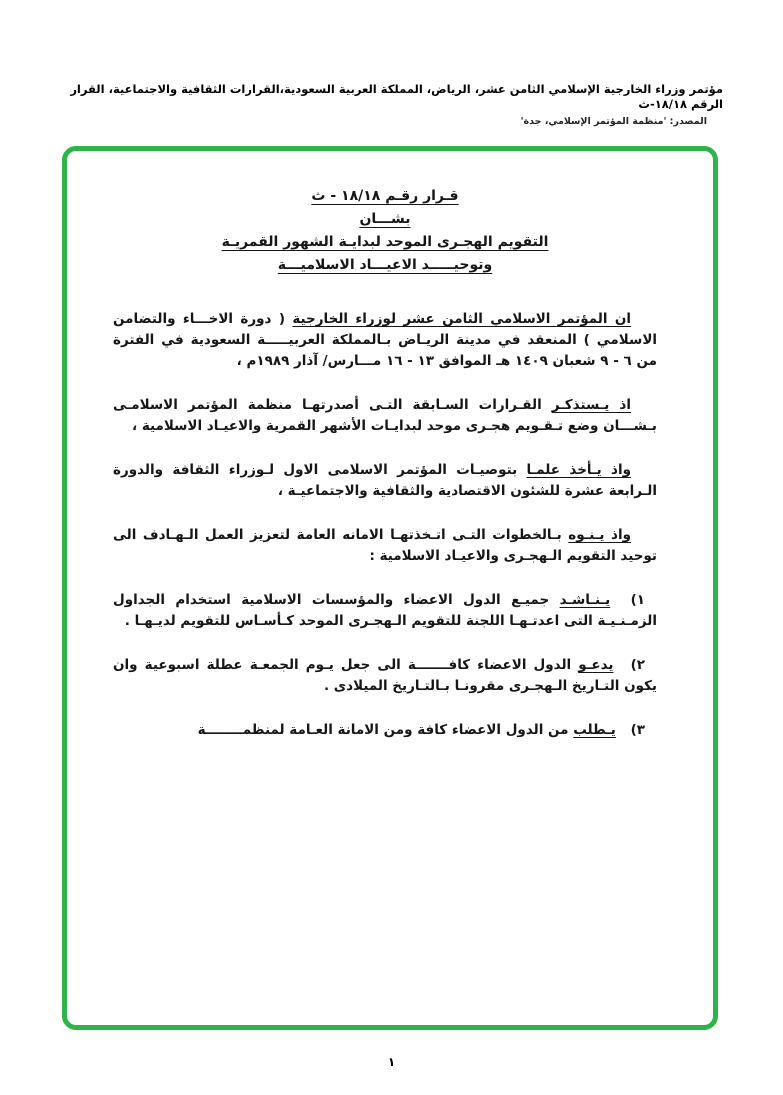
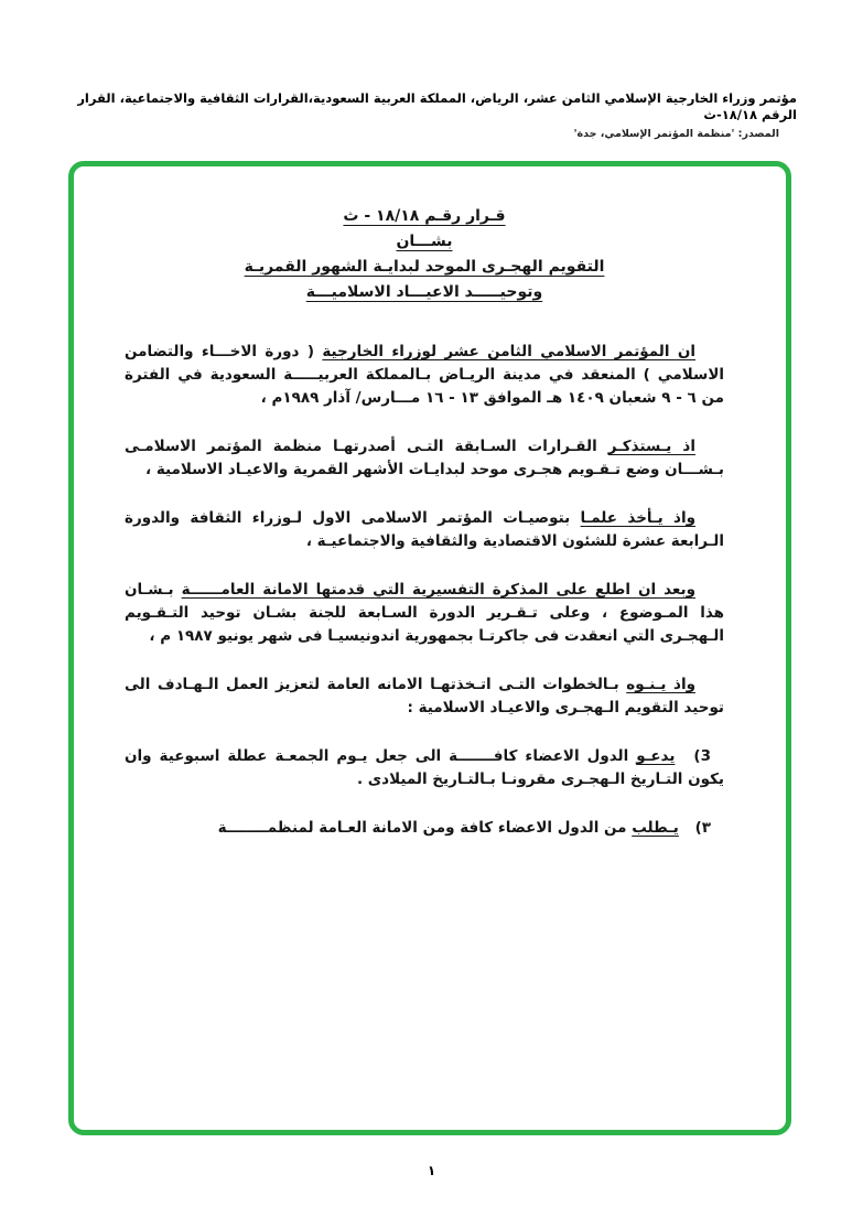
  مؤتمر وزراء الخارجية الإسلامي الثامن عشر، الرياض، المملكة العربية السعودية،القرارات الثقافية والاجتماعية، القرار الرقم ١٨/١٨-ث
  المصدر: 'منظمة المؤتمر الإسلامي، جدة'
  قـرار رقـم ١٨/١٨ - ث
  بشـــان
  التقويم الهجـرى الموحد لبدايـة الشهور القمريـة
  وتوحيـــــد الاعيـــاد الاسلاميـــة
  ان المؤتمر الاسلامي الثامن عشر لوزراء الخارجية ( دورة الاخـــاء والتضامن الاسلامي ) المنعقد في مدينة الريـاض بـالمملكة العربيـــــة السعودية في الفترة من ٦ - ٩ شعبان ١٤٠٩ هـ الموافق ١٣ - ١٦ مـــارس/ آذار ١٩٨٩م ،
  اذ يـستذكـر القـرارات السـابقة التـى أصدرتهـا منظمة المؤتمر الاسلامـى بـشـــان وضع تـقـويم هجـرى موحد لبدايـات الأشهر القمرية والاعيـاد الاسلامية ،
  واذ يـأخذ علمـا بتوصيـات المؤتمر الاسلامى الاول لـوزراء الثقافة والدورة الـرابعة عشرة للشئون الاقتصادية والثقافية والاجتماعيـة ،
+ وبعد ان اطلع على المذكرة التفسيرية التي قدمتها الامانة العامــــــة بـشـان هذا المـوضوع ، وعلى تـقـرير الدورة السـابعة للجنة بشـان توحيد التـقـويم الـهجـرى التي انعقدت فى جاكرتـا بجمهورية اندونيسيـا فى شهر يونيو ١٩٨٧ م ،
  واذ يـنـوه بـالخطوات التـى اتـخذتهـا الامانه العامة لتعزيز العمل الـهـادف الى توحيد التقويم الـهجـرى والاعيـاد الاسلامية :
- ١) يـنـاشـد جميـع الدول الاعضاء والمؤسسات الاسلامية استخدام الجداول الزمـنـيـة التى اعدتـهـا اللجنة للتقويم الـهجـرى الموحد كـأسـاس للتقويم لديـهـا .
- ٢) يدعـو الدول الاعضاء كافـــــــة الى جعل يـوم الجمعـة عطلة اسبوعية وان يكون التـاريخ الـهجـرى مقرونـا بـالتـاريخ الميلادى .
+ 3) يدعـو الدول الاعضاء كافـــــــة الى جعل يـوم الجمعـة عطلة اسبوعية وان يكون التـاريخ الـهجـرى مقرونـا بـالتـاريخ الميلادى .
  ٣) يـطلب من الدول الاعضاء كافة ومن الامانة العـامة لمنظمــــــــة
  ١
